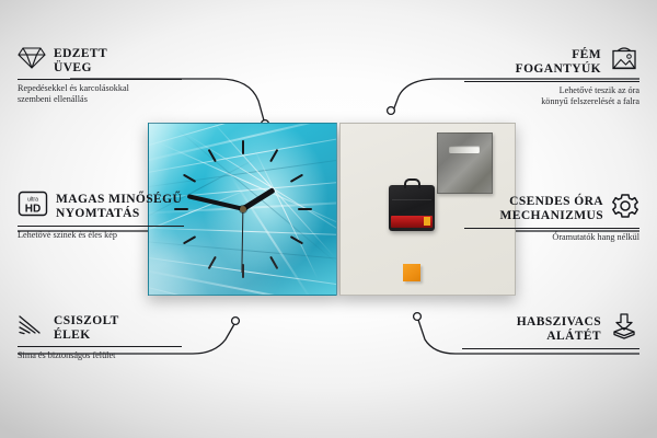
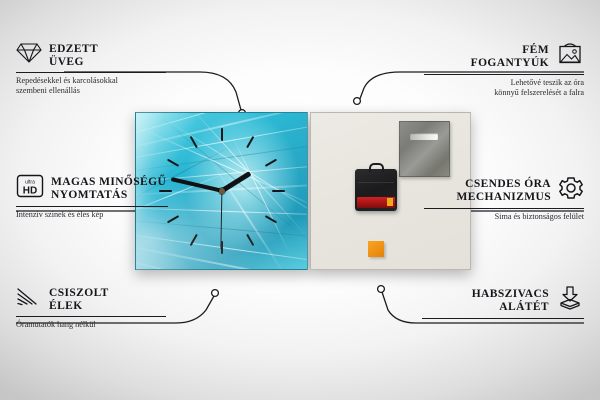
  EDZETT
  ÜVEG
  Repedésekkel és karcolásokkal
  szembeni ellenállás
  HD
  MAGAS MINŐSÉGŰ
  NYOMTATÁS
- Lehetővé színek és éles kép
+ Intenzív színek és éles kép
  CSISZOLT
  ÉLEK
- Sima és biztonságos felület
+ Óramutatók hang nélkül
  FÉM
  FOGANTYÚK
  Lehetővé teszik az óra
  könnyű felszerelését a falra
  CSENDES ÓRA
  MECHANIZMUS
- Óramutatók hang nélkül
+ Sima és biztonságos felület
  HABSZIVACS
  ALÁTÉT
